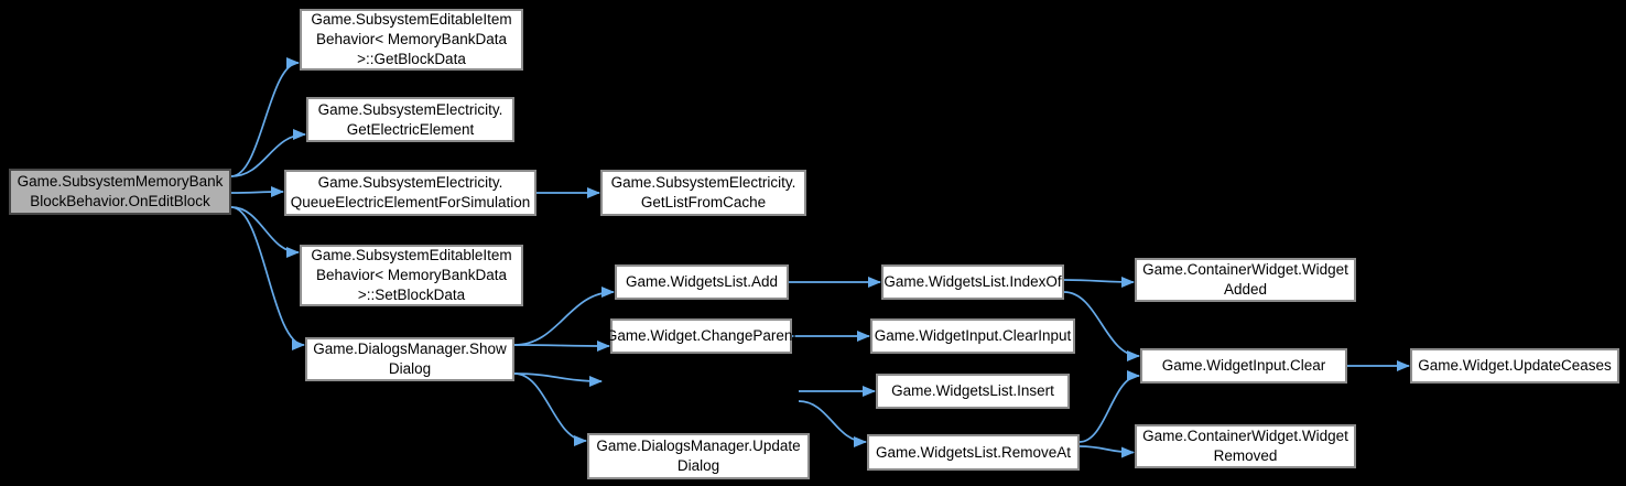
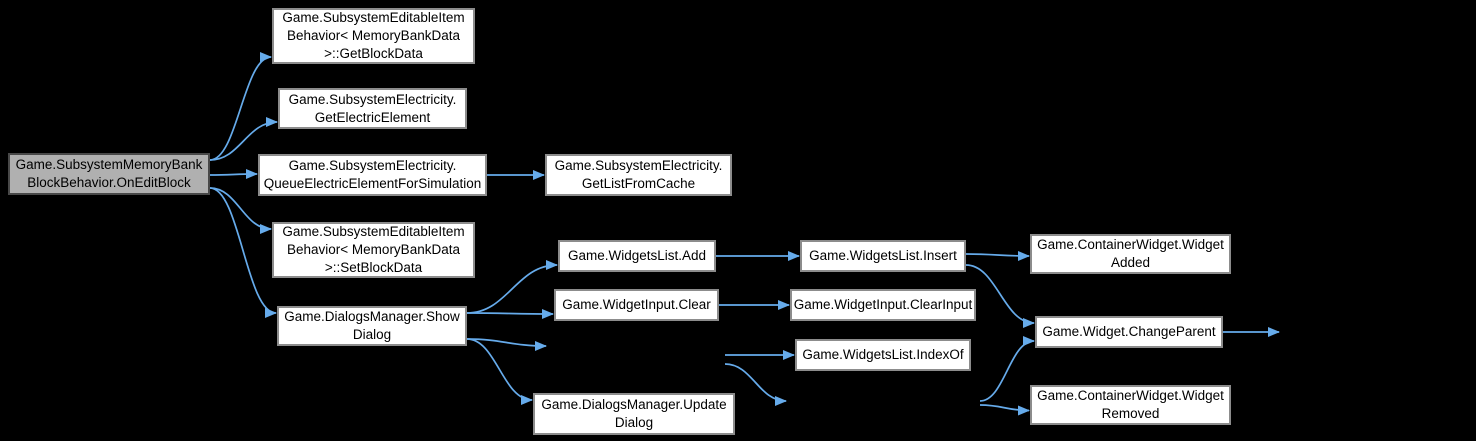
  Game.SubsystemMemoryBank
  BlockBehavior.OnEditBlock
  Game.SubsystemEditableItem
  Behavior< MemoryBankData
  >::GetBlockData
  Game.SubsystemElectricity.
  GetElectricElement
  Game.SubsystemElectricity.
  QueueElectricElementForSimulation
  Game.SubsystemElectricity.
  GetListFromCache
  Game.SubsystemEditableItem
  Behavior< MemoryBankData
  >::SetBlockData
  Game.DialogsManager.Show
  Dialog
  Game.WidgetsList.Add
- Game.Widget.ChangeParent
+ Game.WidgetInput.Clear
  Game.DialogsManager.Update
  Dialog
- Game.WidgetsList.IndexOf
+ Game.WidgetsList.Insert
  Game.WidgetInput.ClearInput
- Game.WidgetsList.Insert
+ Game.WidgetsList.IndexOf
- Game.WidgetsList.RemoveAt
  Game.ContainerWidget.Widget
  Added
- Game.WidgetInput.Clear
+ Game.Widget.ChangeParent
  Game.ContainerWidget.Widget
  Removed
- Game.Widget.UpdateCeases
